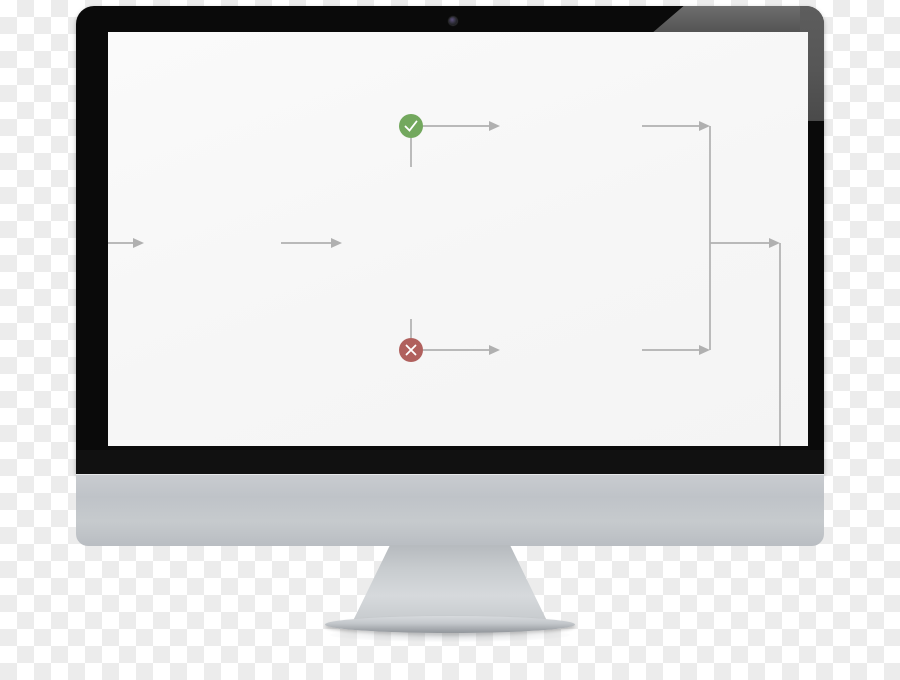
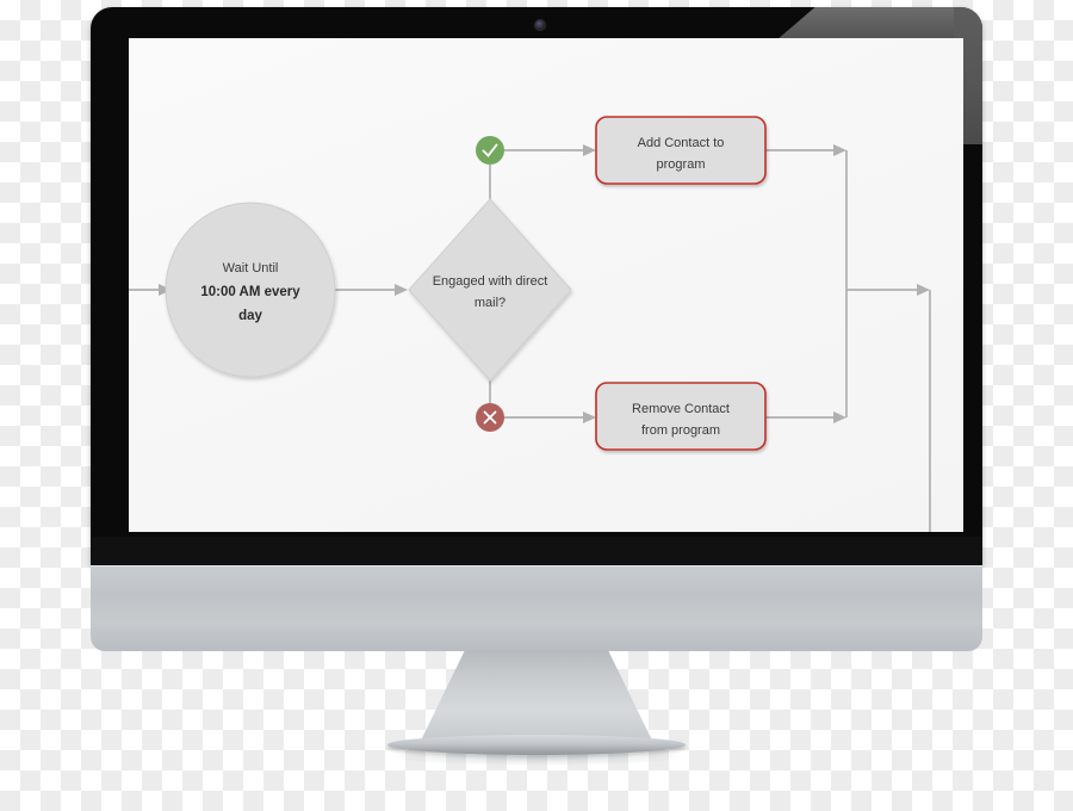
+ Wait Until
+ 10:00 AM every
+ day
+ Engaged with direct
+ mail?
+ Add Contact to
+ program
+ Remove Contact
+ from program
